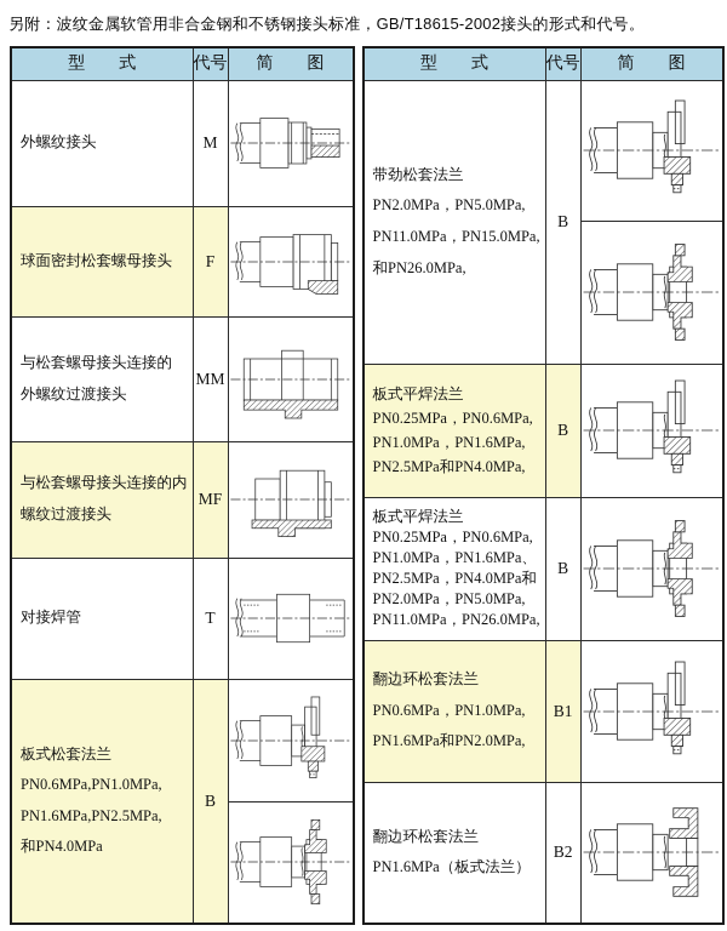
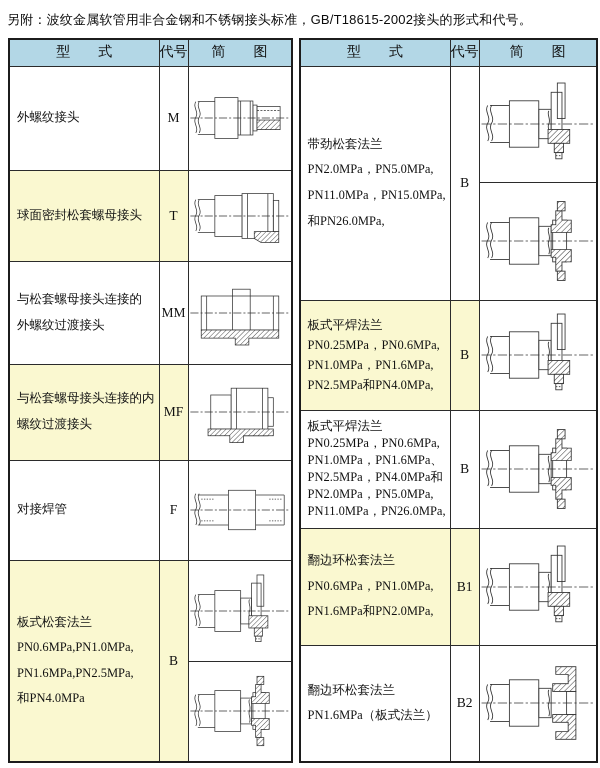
  另附：波纹金属软管用非合金钢和不锈钢接头标准，GB/T18615-2002接头的形式和代号。
  型 式	代号	简 图
  外螺纹接头	M
- 球面密封松套螺母接头	F
+ 球面密封松套螺母接头	T
  与松套螺母接头连接的 外螺纹过渡接头	MM
  与松套螺母接头连接的内 螺纹过渡接头	MF
- 对接焊管	T
+ 对接焊管	F
  板式松套法兰 PN0.6MPa,PN1.0MPa, PN1.6MPa,PN2.5MPa, 和PN4.0MPa	B
  型 式	代号	简 图
  带劲松套法兰 PN2.0MPa，PN5.0MPa, PN11.0MPa，PN15.0MPa, 和PN26.0MPa,	B
  板式平焊法兰 PN0.25MPa，PN0.6MPa, PN1.0MPa，PN1.6MPa, PN2.5MPa和PN4.0MPa,	B
  板式平焊法兰 PN0.25MPa，PN0.6MPa, PN1.0MPa，PN1.6MPa、 PN2.5MPa，PN4.0MPa和 PN2.0MPa，PN5.0MPa, PN11.0MPa，PN26.0MPa,	B
  翻边环松套法兰 PN0.6MPa，PN1.0MPa, PN1.6MPa和PN2.0MPa,	B1
  翻边环松套法兰 PN1.6MPa（板式法兰）	B2
